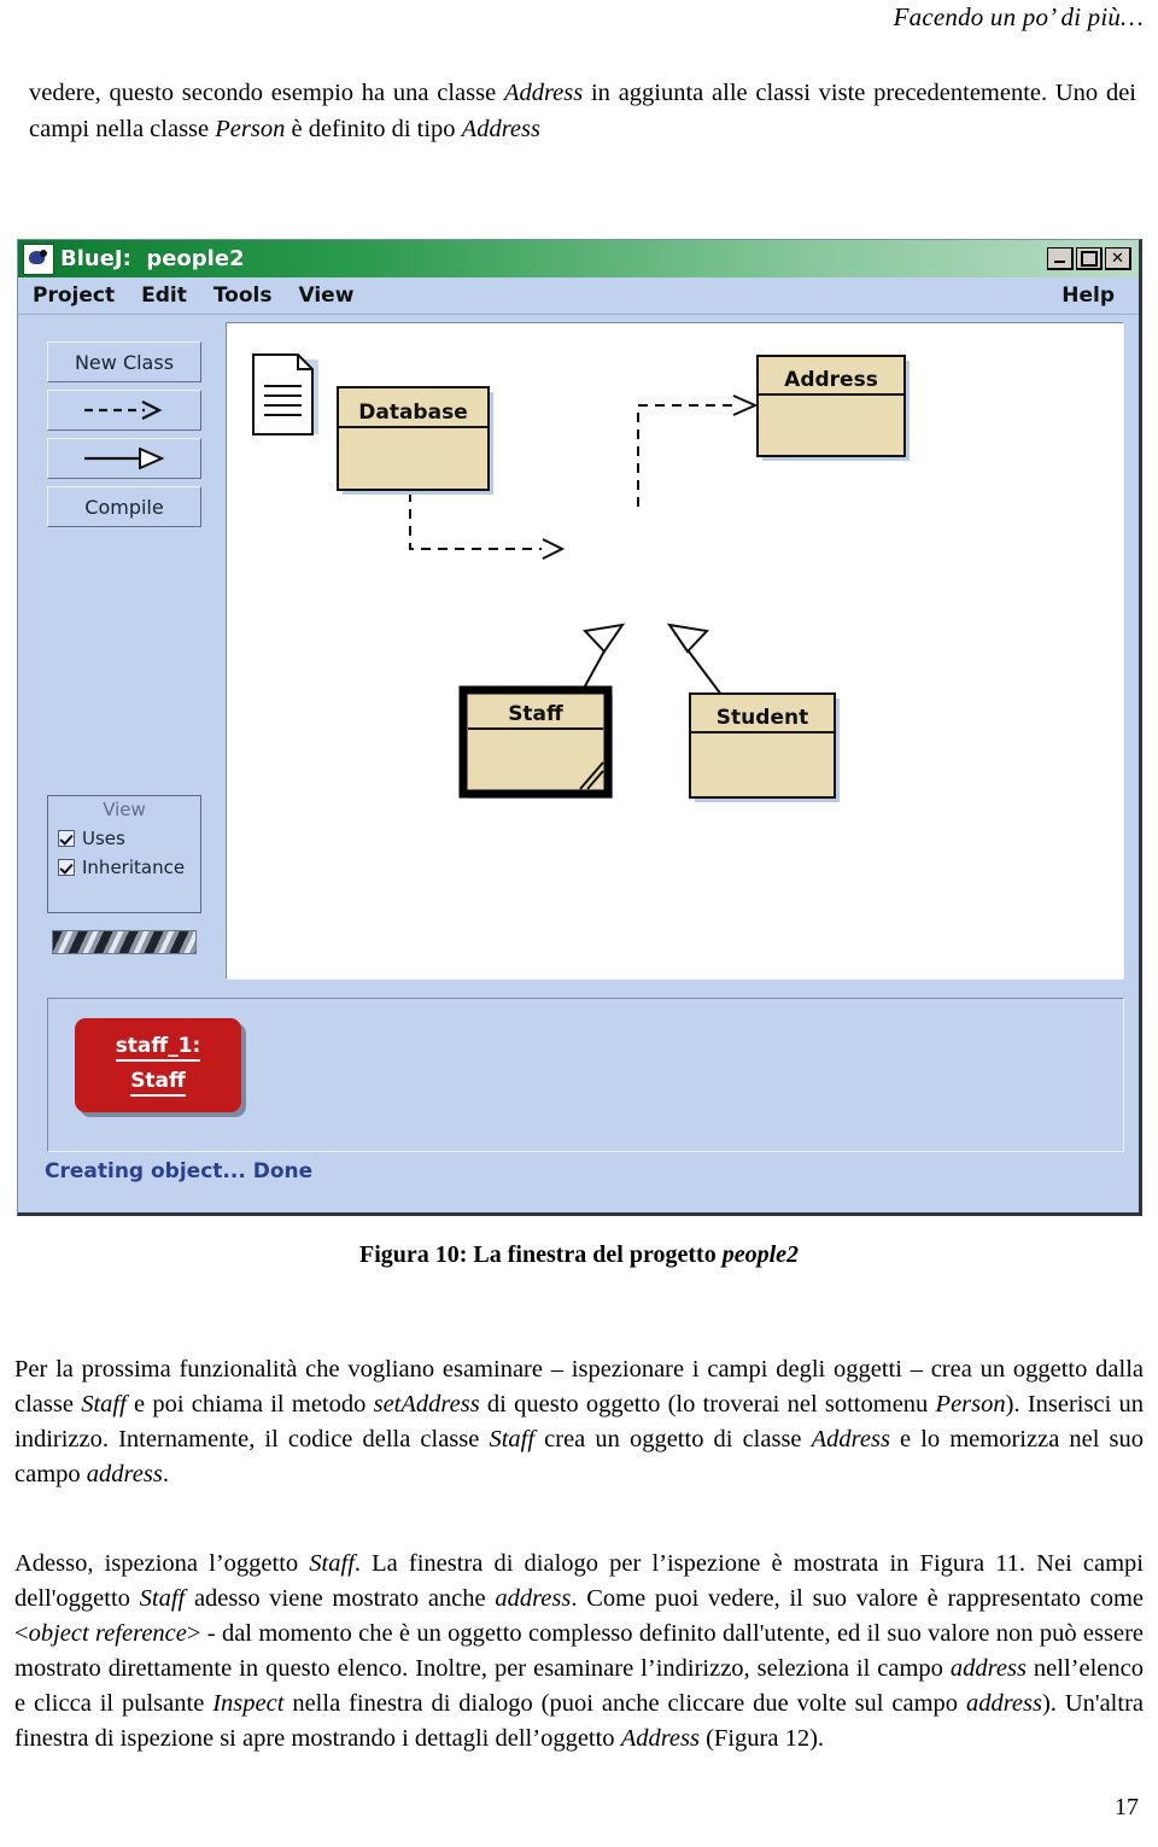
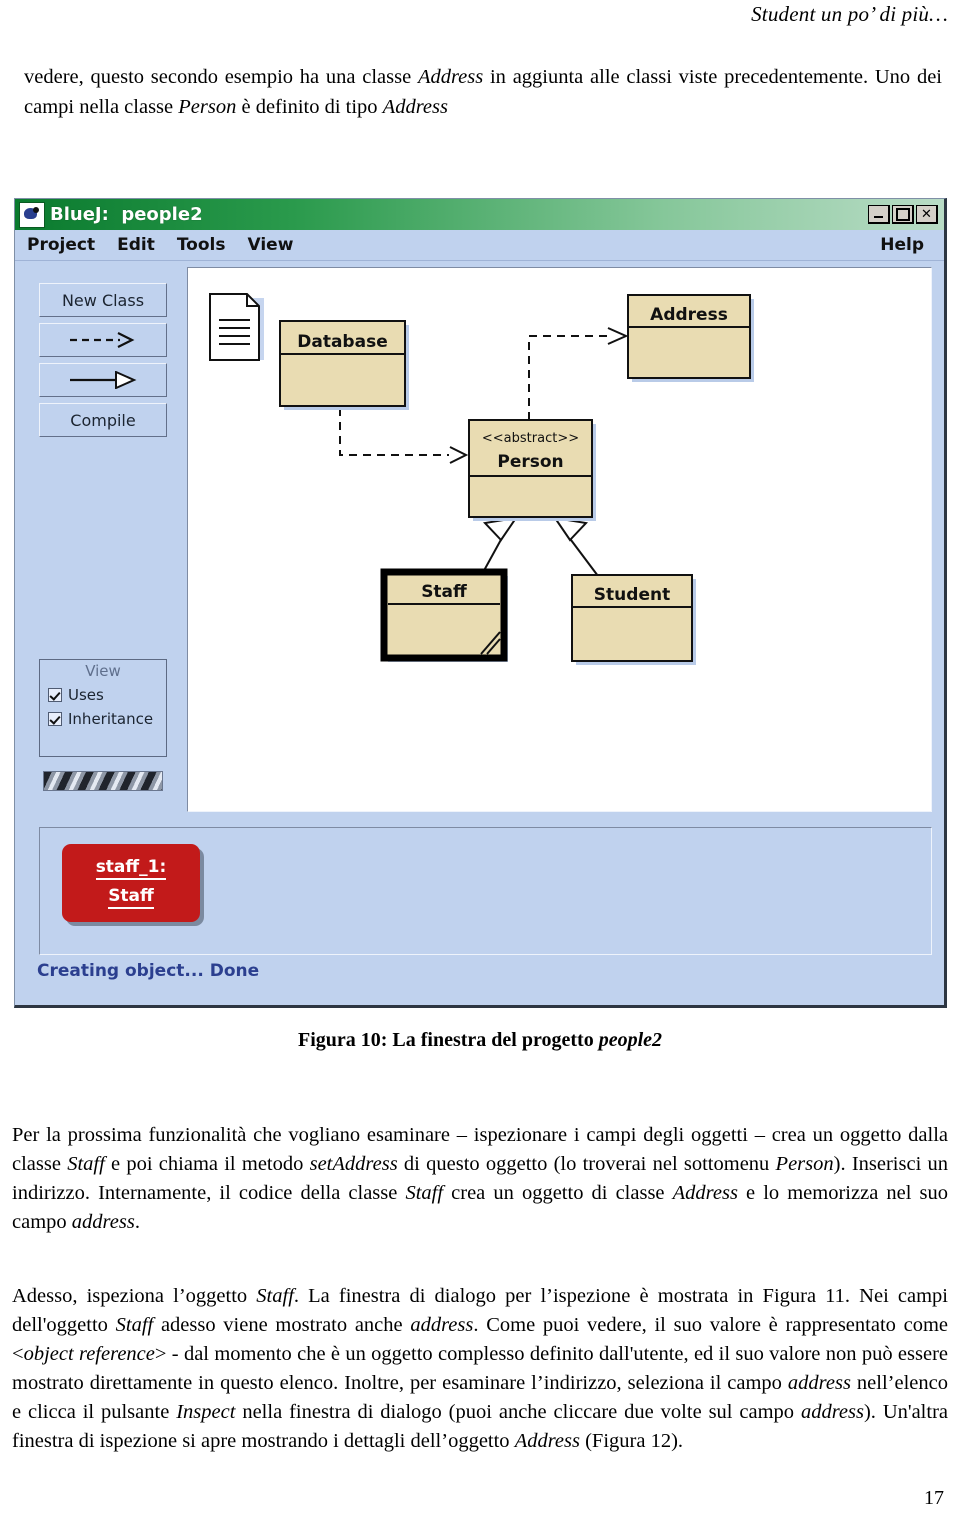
- Facendo un po’ di più…
+ Student un po’ di più…
  vedere, questo secondo esempio ha una classe Address in aggiunta alle classi viste precedentemente. Uno dei campi nella classe Person è definito di tipo Address
  BlueJ: people2
  ✕
  Project
  Edit
  Tools
  View
  Help
  New Class
  Compile
  View
  Uses
  Inheritance
  Database
  Address
+ <<abstract>>
+ Person
  Staff
  Student
  staff_1:
  Staff
  Creating object... Done
  Figura 10: La finestra del progetto people2
  Per la prossima funzionalità che vogliano esaminare – ispezionare i campi degli oggetti – crea un oggetto dalla classe Staff e poi chiama il metodo setAddress di questo oggetto (lo troverai nel sottomenu Person). Inserisci un indirizzo. Internamente, il codice della classe Staff crea un oggetto di classe Address e lo memorizza nel suo campo address.
  Adesso, ispeziona l’oggetto Staff. La finestra di dialogo per l’ispezione è mostrata in Figura 11. Nei campi dell'oggetto Staff adesso viene mostrato anche address. Come puoi vedere, il suo valore è rappresentato come <object reference> - dal momento che è un oggetto complesso definito dall'utente, ed il suo valore non può essere mostrato direttamente in questo elenco. Inoltre, per esaminare l’indirizzo, seleziona il campo address nell’elenco e clicca il pulsante Inspect nella finestra di dialogo (puoi anche cliccare due volte sul campo address). Un'altra finestra di ispezione si apre mostrando i dettagli dell’oggetto Address (Figura 12).
  17
